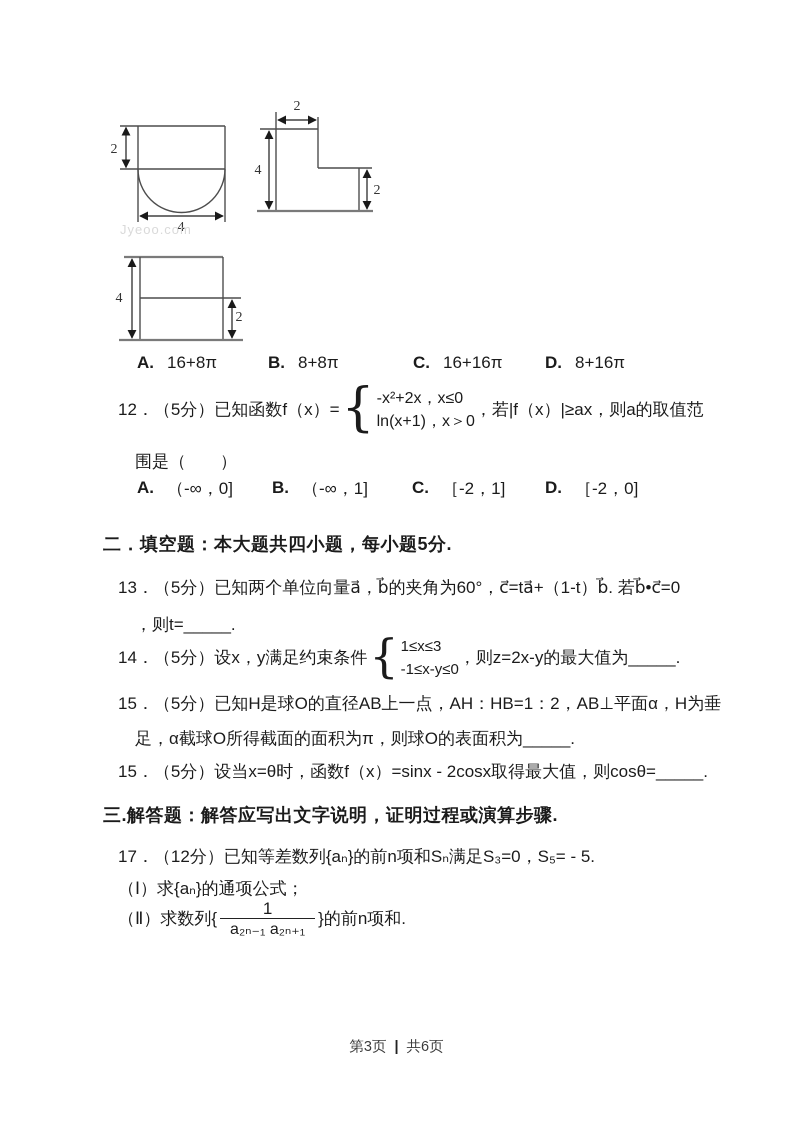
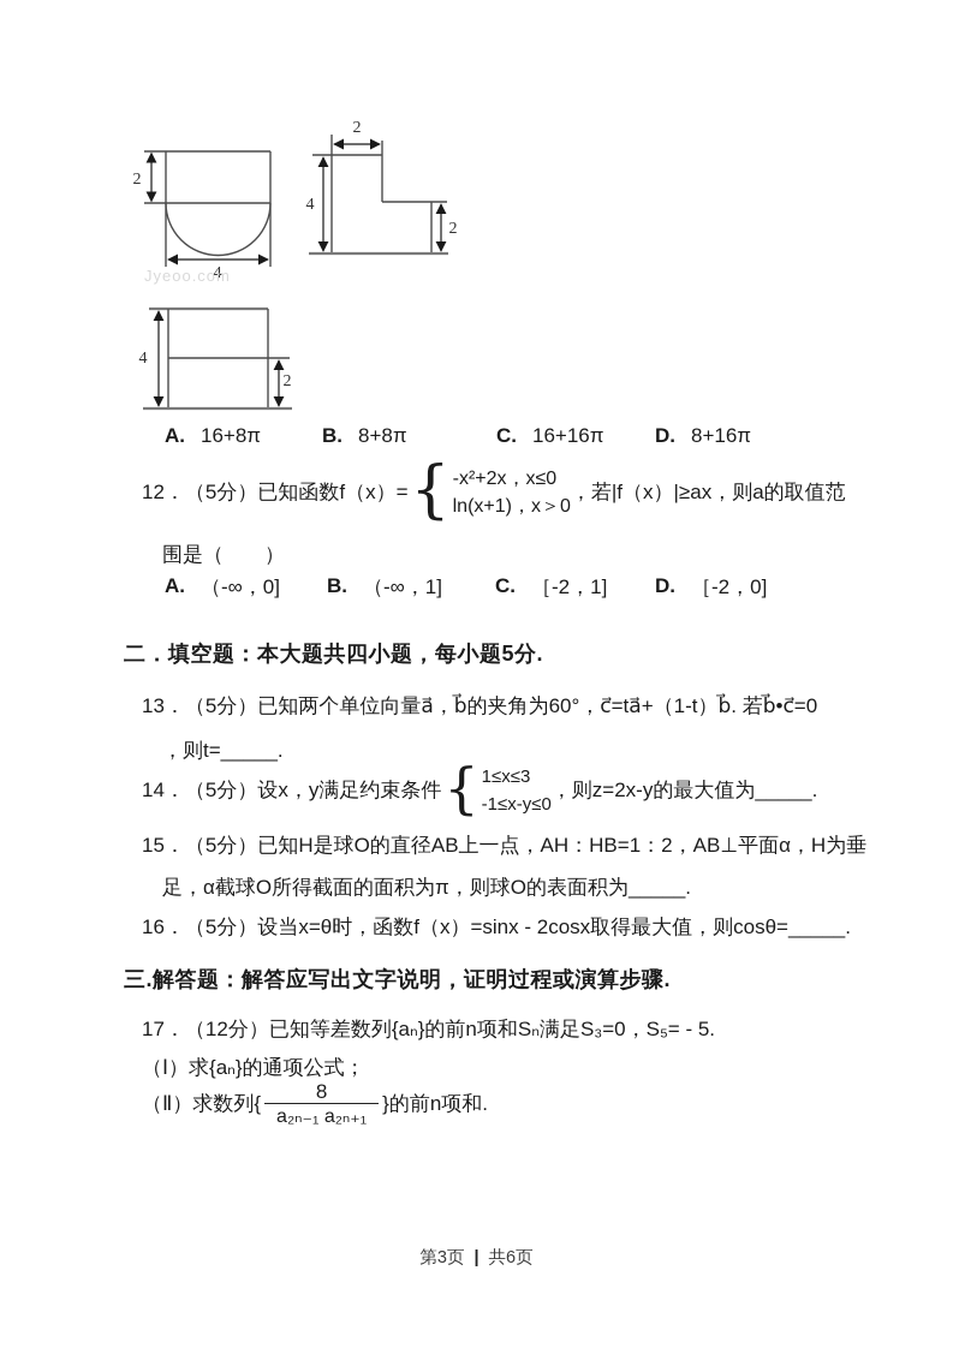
  2
  4
  Jyeoo.com
  2
  4
  2
  4
  2
  A.
  16+8π
  B.
  8+8π
  C.
  16+16π
  D.
  8+16π
  12．（5分）已知函数f（x）=
  {
  -x²+2x，x≤0
  ln(x+1)，x＞0
  ，若|f（x）|≥ax，则a的取值范
  围是（ ）
  A.
  （-∞，0]
  B.
  （-∞，1]
  C.
  ［-2，1]
  D.
  ［-2，0]
  二．填空题：本大题共四小题，每小题5分.
  13．（5分）已知两个单位向量a⃗，b⃗的夹角为60°，c⃗=ta⃗+（1-t）b⃗. 若b⃗•c⃗=0
  ，则t=_____.
  14．（5分）设x，y满足约束条件
  {
  1≤x≤3
  -1≤x-y≤0
  ，则z=2x-y的最大值为_____.
  15．（5分）已知H是球O的直径AB上一点，AH：HB=1：2，AB⊥平面α，H为垂
  足，α截球O所得截面的面积为π，则球O的表面积为_____.
- 15．（5分）设当x=θ时，函数f（x）=sinx - 2cosx取得最大值，则cosθ=_____.
+ 16．（5分）设当x=θ时，函数f（x）=sinx - 2cosx取得最大值，则cosθ=_____.
  三.解答题：解答应写出文字说明，证明过程或演算步骤.
  17．（12分）已知等差数列{aₙ}的前n项和Sₙ满足S₃=0，S₅= - 5.
  （Ⅰ）求{aₙ}的通项公式；
  （Ⅱ）求数列{
- 1
+ 8
  a₂ₙ₋₁ a₂ₙ₊₁
  }的前n项和.
  第3页 | 共6页
